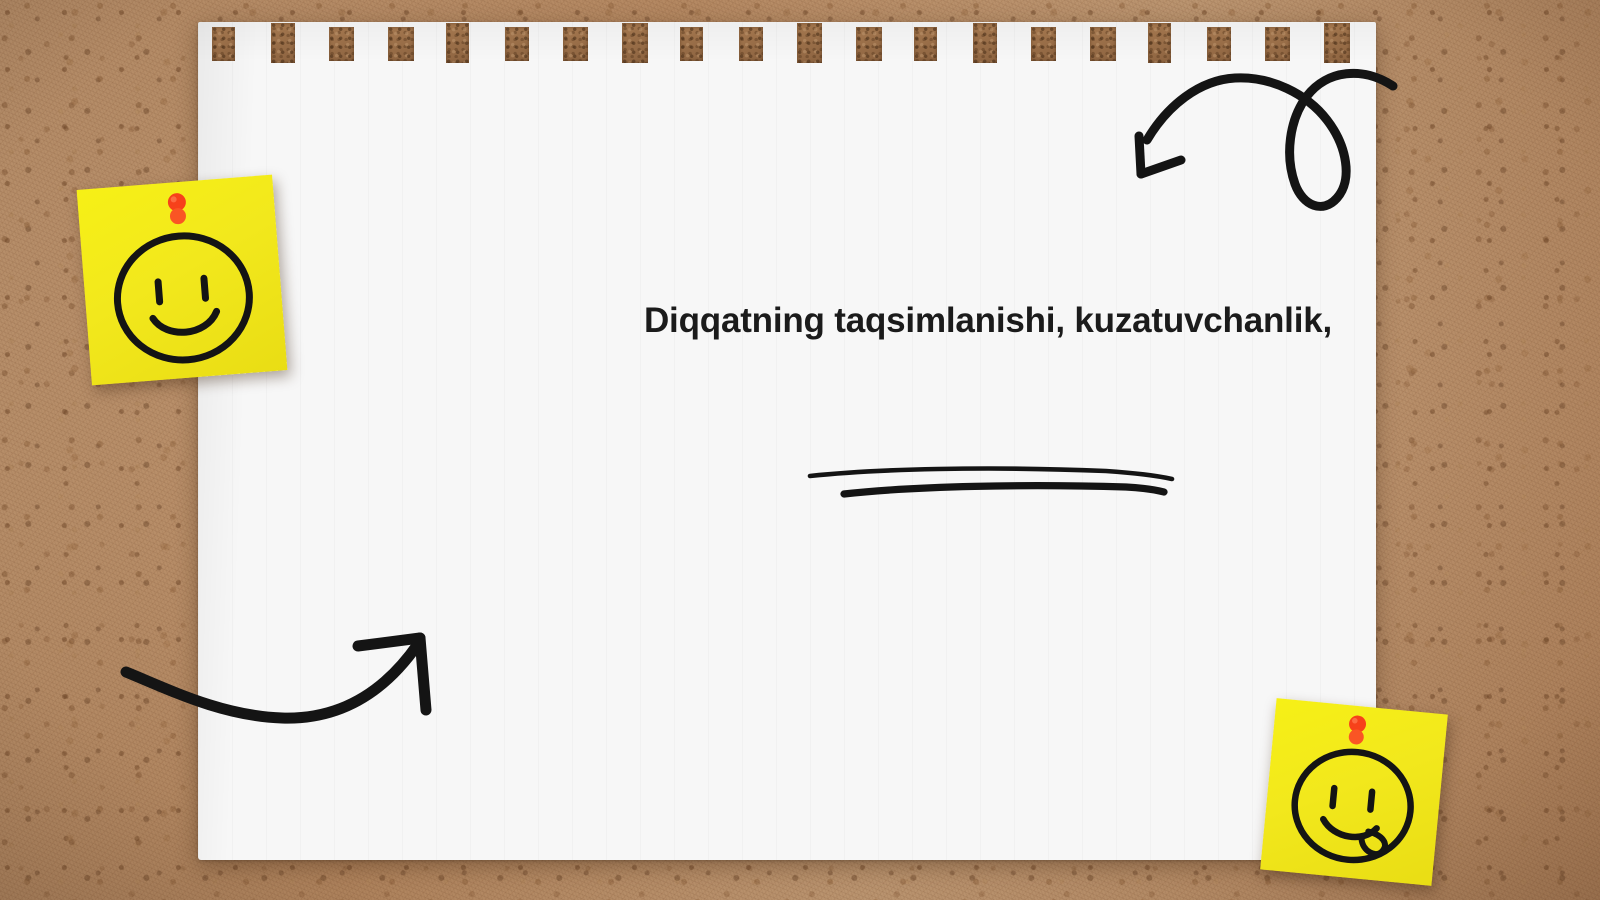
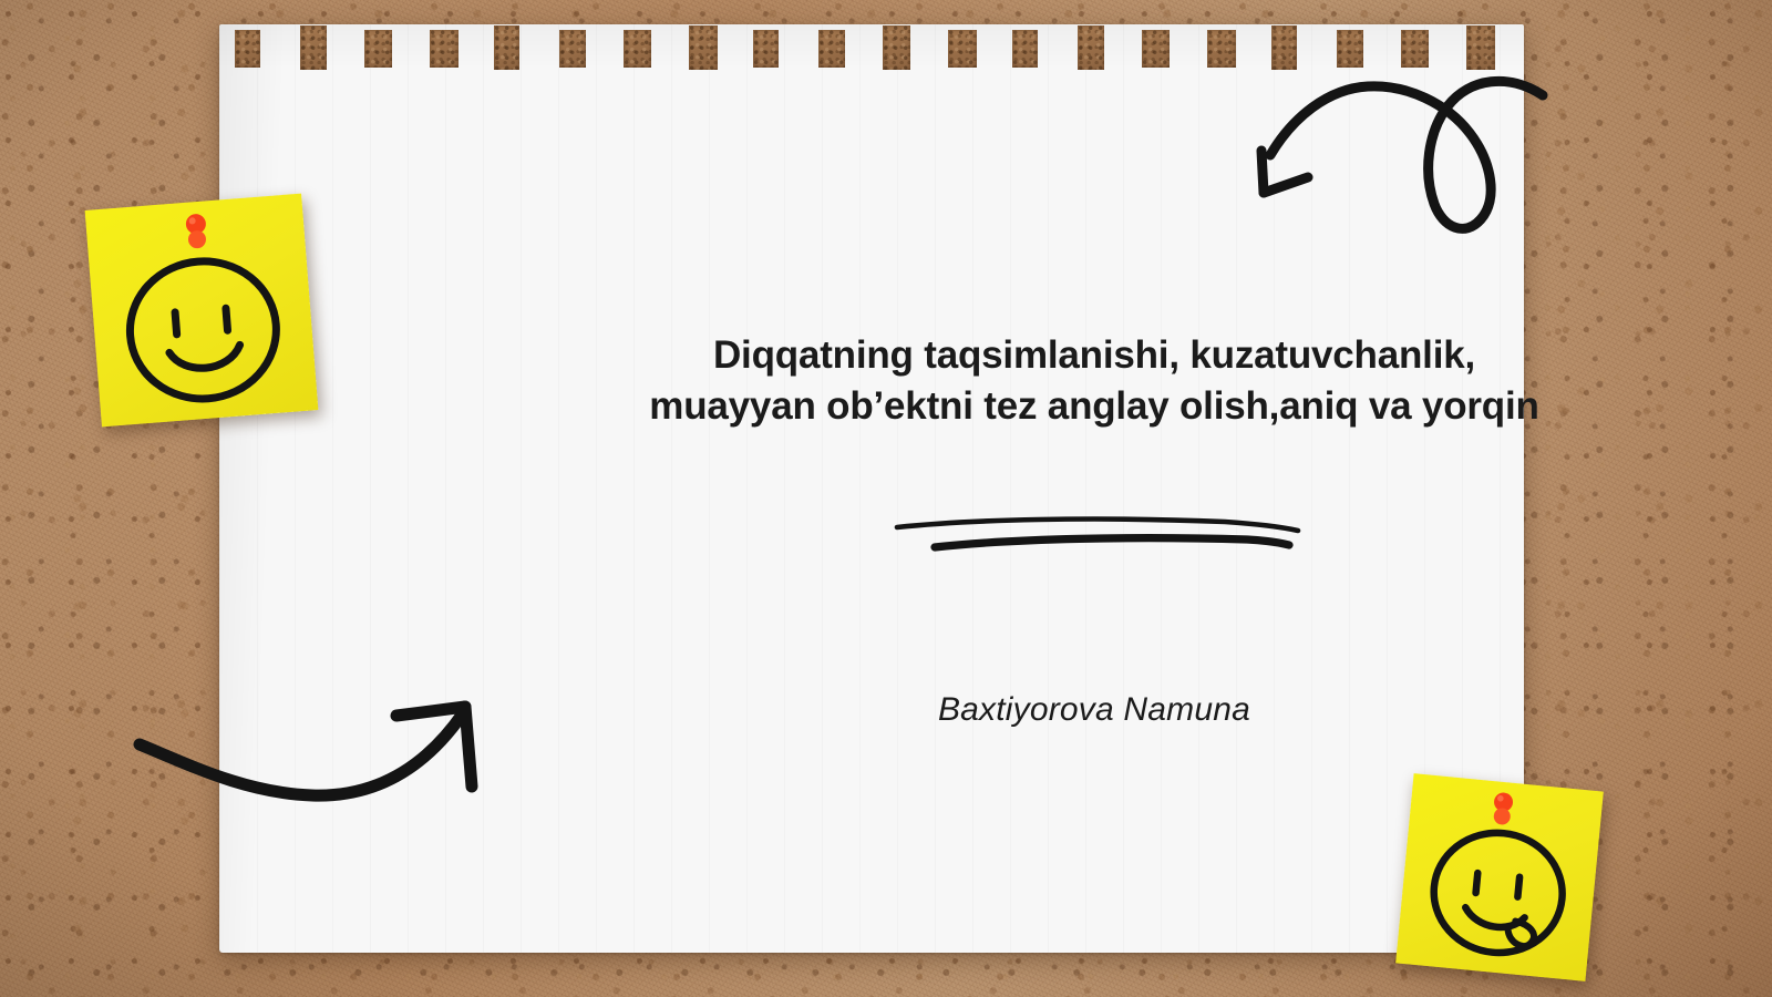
  Diqqatning taqsimlanishi, kuzatuvchanlik,
+ muayyan ob’ektni tez anglay olish,aniq va yorqin
+ Baxtiyorova Namuna
